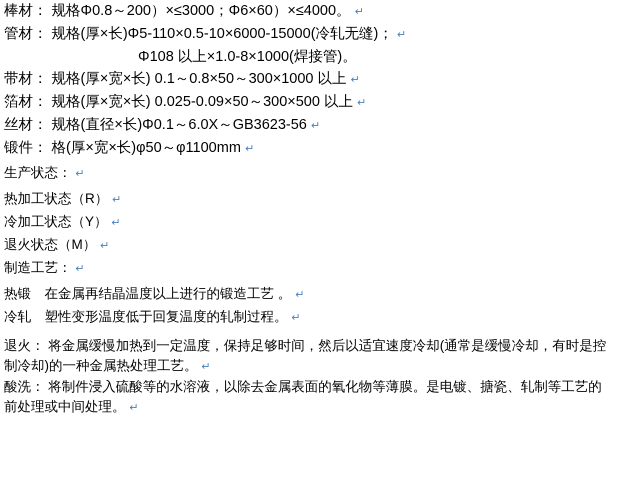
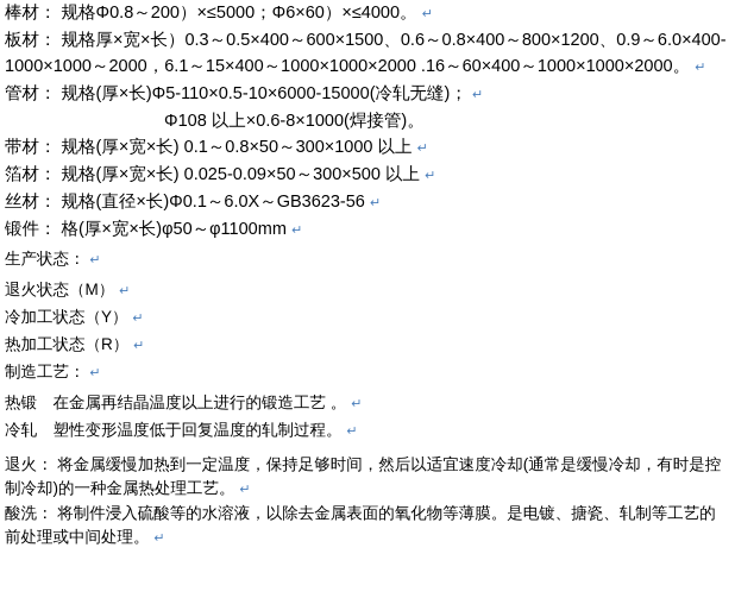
- 棒材： 规格Φ0.8～200）×≤3000；Φ6×60）×≤4000。 ↵
+ 棒材： 规格Φ0.8～200）×≤5000；Φ6×60）×≤4000。 ↵
+ 板材： 规格厚×宽×长）0.3～0.5×400～600×1500、0.6～0.8×400～800×1200、0.9～6.0×400-1000×1000～2000，6.1～15×400～1000×1000×2000 .16～60×400～1000×1000×2000。 ↵
  管材： 规格(厚×长)Φ5-110×0.5-10×6000-15000(冷轧无缝)； ↵
- Φ108 以上×1.0-8×1000(焊接管)。
+ Φ108 以上×0.6-8×1000(焊接管)。
  带材： 规格(厚×宽×长) 0.1～0.8×50～300×1000 以上 ↵
  箔材： 规格(厚×宽×长) 0.025-0.09×50～300×500 以上 ↵
  丝材： 规格(直径×长)Φ0.1～6.0X～GB3623-56 ↵
  锻件： 格(厚×宽×长)φ50～φ1100mm ↵
  生产状态： ↵
- 热加工状态（R） ↵
+ 退火状态（M） ↵
  冷加工状态（Y） ↵
- 退火状态（M） ↵
+ 热加工状态（R） ↵
  制造工艺： ↵
  热锻 在金属再结晶温度以上进行的锻造工艺 。 ↵
  冷轧 塑性变形温度低于回复温度的轧制过程。 ↵
  退火： 将金属缓慢加热到一定温度，保持足够时间，然后以适宜速度冷却(通常是缓慢冷却，有时是控制冷却)的一种金属热处理工艺。 ↵
  酸洗： 将制件浸入硫酸等的水溶液，以除去金属表面的氧化物等薄膜。是电镀、搪瓷、轧制等工艺的前处理或中间处理。 ↵
